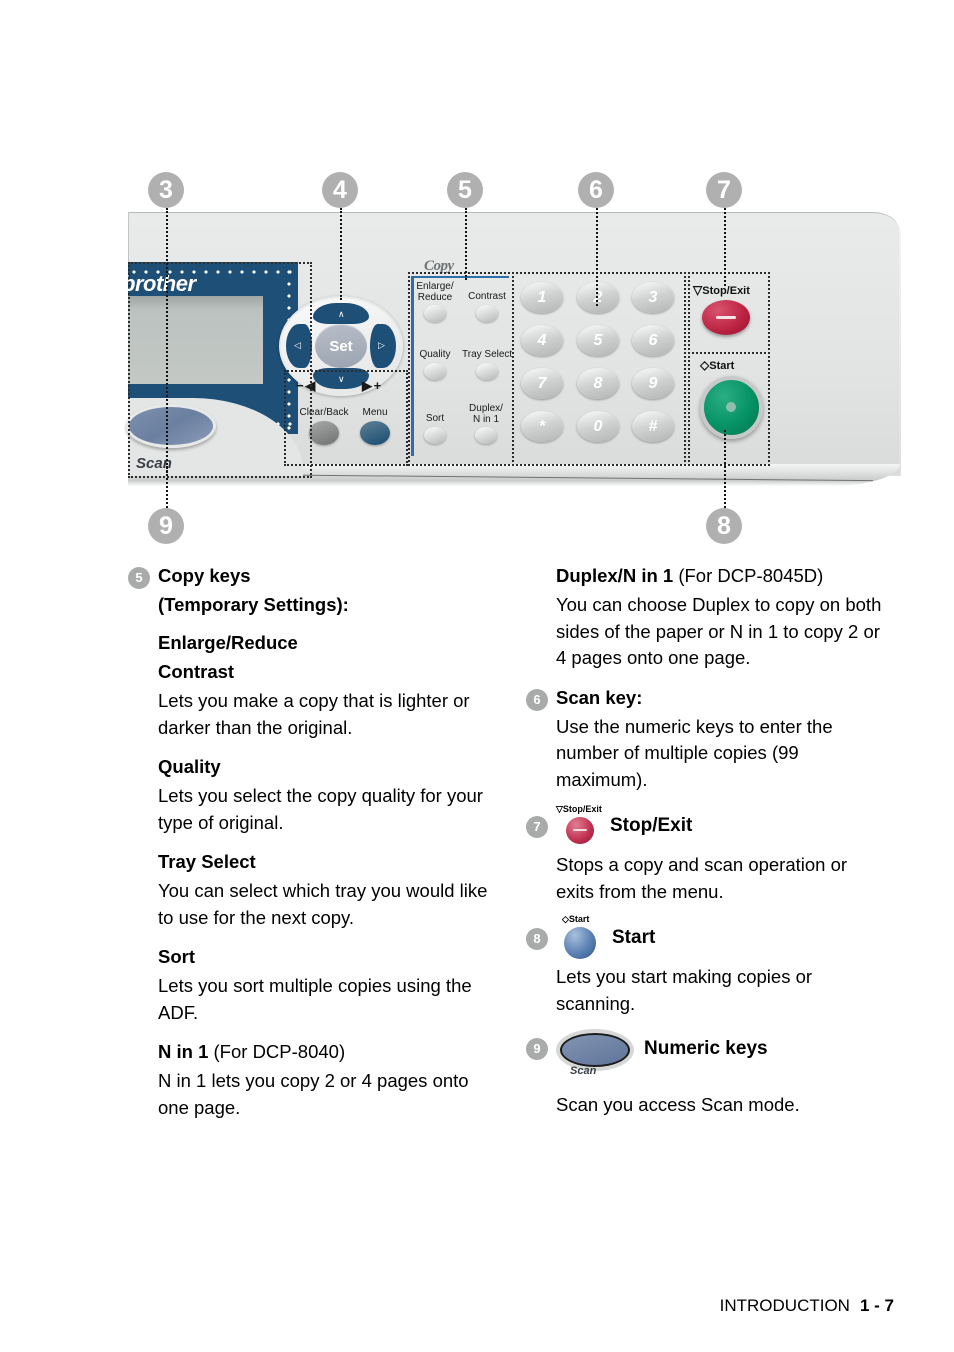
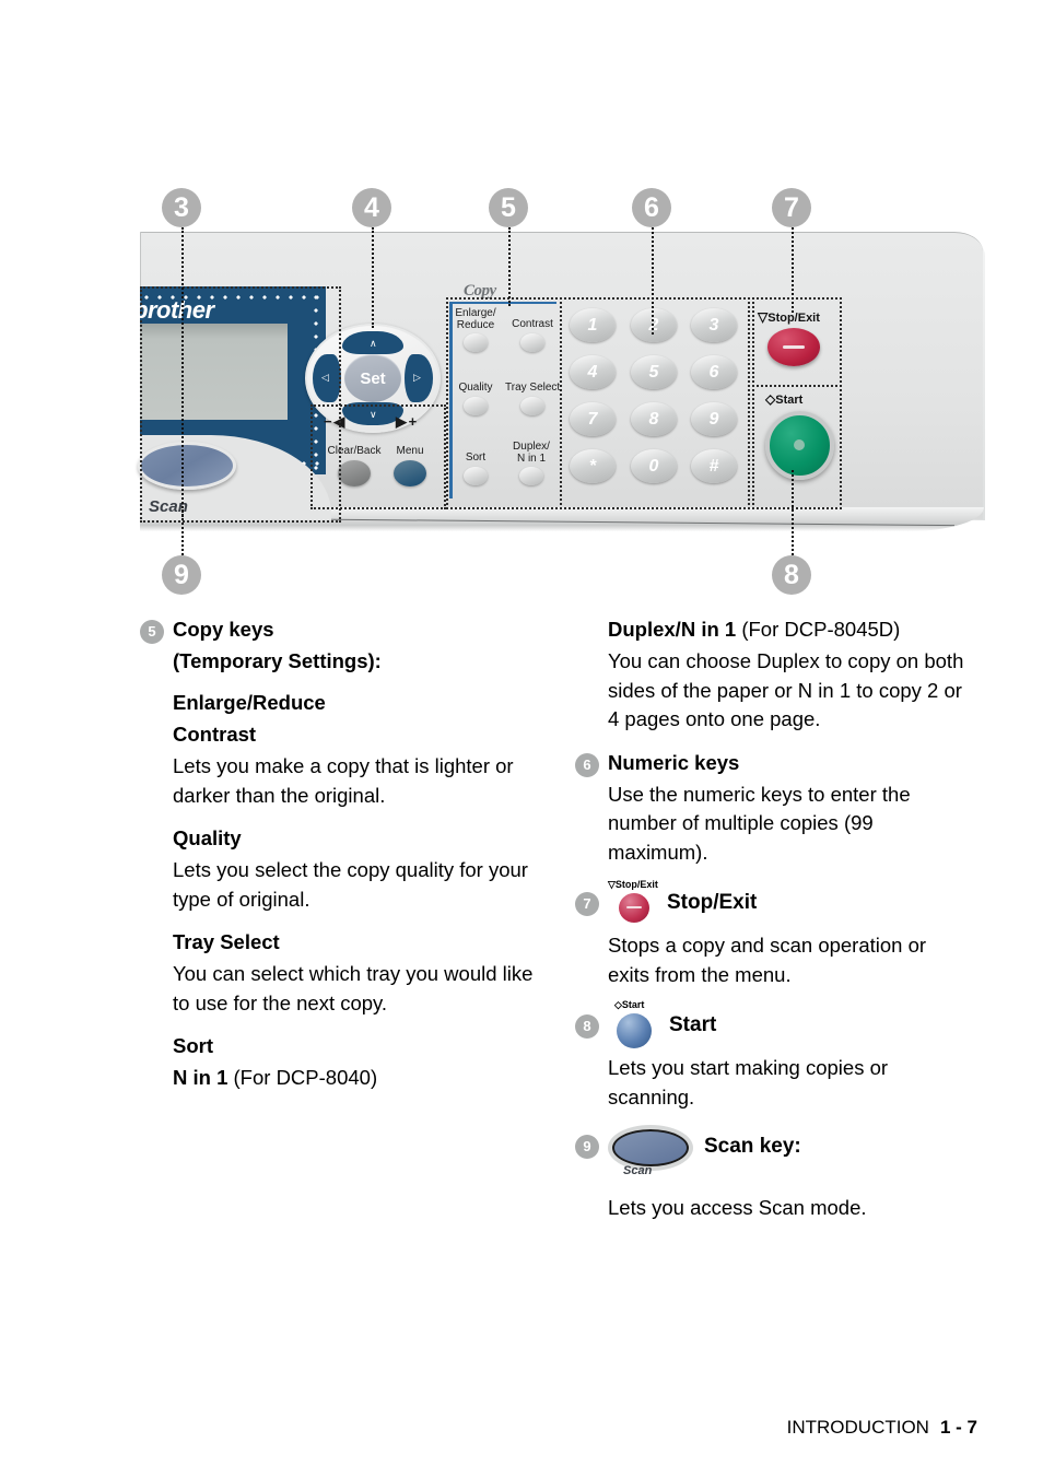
  brother
  Scan
  ∧
  ∨
  ◁
  ▷
  Set
  − ◀
  ▶ +
  Clear/Back
  Menu
  Copy
  Enlarge/
  Reduce
  Contrast
  Quality
  Tray Select
  Sort
  Duplex/
  N in 1
  1
  2
  3
  4
  5
  6
  7
  8
  9
  *
  0
  #
  ▽Stop/Exit
  ◇Start
  3
  4
  5
  6
  7
  9
  8
  5
  Copy keys
  (Temporary Settings):
  Enlarge/Reduce
  Contrast
  Lets you make a copy that is lighter or darker than the original.
  Quality
  Lets you select the copy quality for your type of original.
  Tray Select
  You can select which tray you would like to use for the next copy.
  Sort
- Lets you sort multiple copies using the ADF.
  N in 1 (For DCP-8040)
- N in 1 lets you copy 2 or 4 pages onto one page.
  Duplex/N in 1 (For DCP-8045D)
  You can choose Duplex to copy on both sides of the paper or N in 1 to copy 2 or 4 pages onto one page.
  6
- Scan key:
+ Numeric keys
  Use the numeric keys to enter the number of multiple copies (99 maximum).
  7
  ▽Stop/Exit
  Stop/Exit
  Stops a copy and scan operation or exits from the menu.
  8
  ◇Start
  Start
  Lets you start making copies or scanning.
  9
  Scan
- Numeric keys
+ Scan key:
- Scan you access Scan mode.
+ Lets you access Scan mode.
  INTRODUCTION 1 - 7
